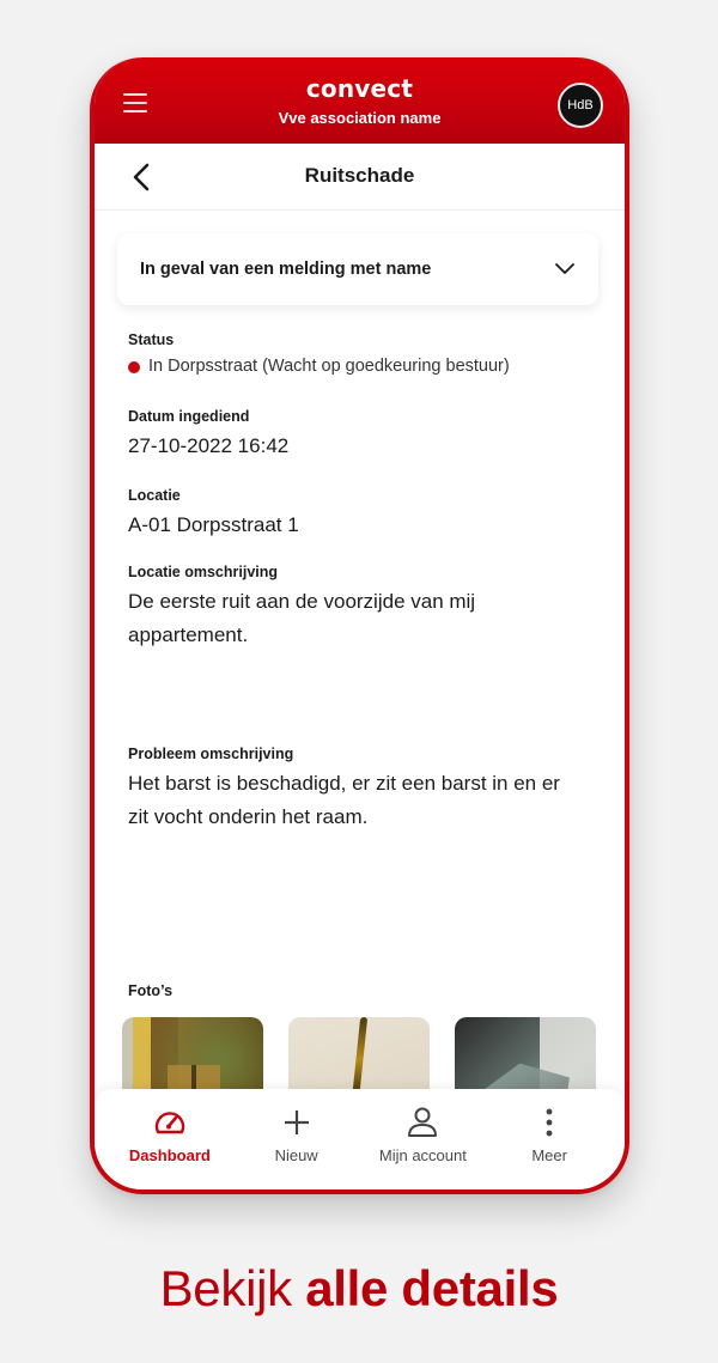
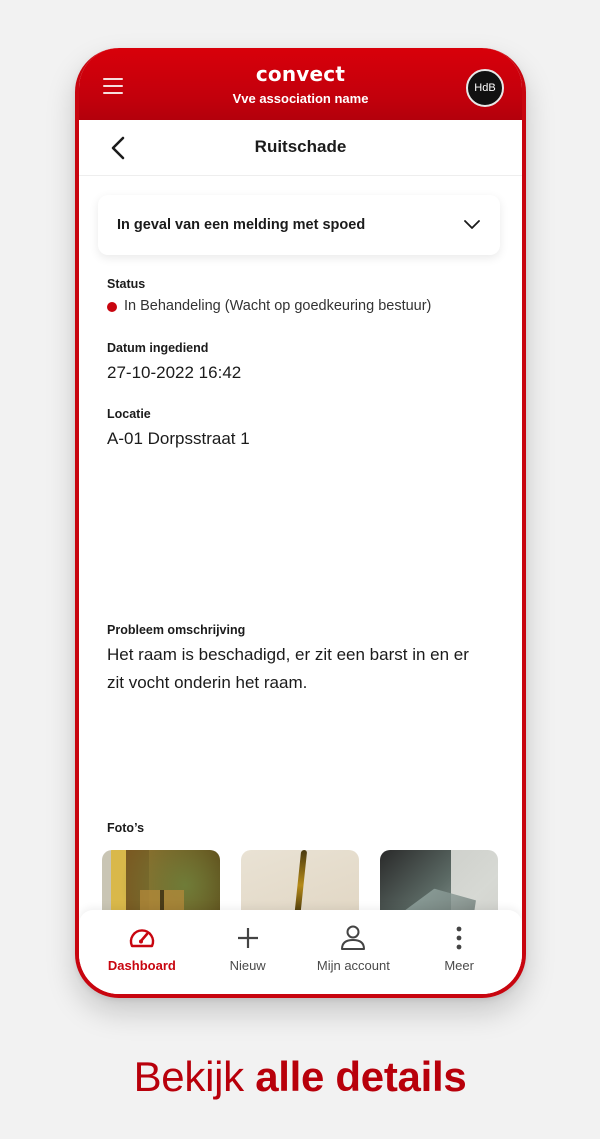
  convect
  Vve association name
  HdB
  Ruitschade
- In geval van een melding met name
+ In geval van een melding met spoed
  Status
- In Dorpsstraat (Wacht op goedkeuring bestuur)
+ In Behandeling (Wacht op goedkeuring bestuur)
  Datum ingediend
  27-10-2022 16:42
  Locatie
  A-01 Dorpsstraat 1
- Locatie omschrijving
- De eerste ruit aan de voorzijde van mij appartement.
  Probleem omschrijving
- Het barst is beschadigd, er zit een barst in en er zit vocht onderin het raam.
+ Het raam is beschadigd, er zit een barst in en er zit vocht onderin het raam.
  Foto’s
  Dashboard
  Nieuw
  Mijn account
  Meer
  Bekijk alle details
